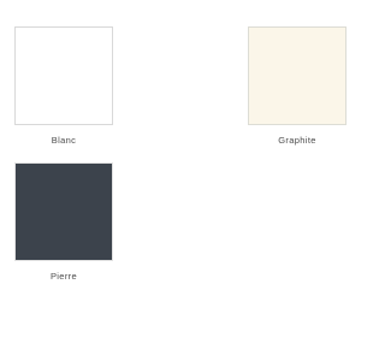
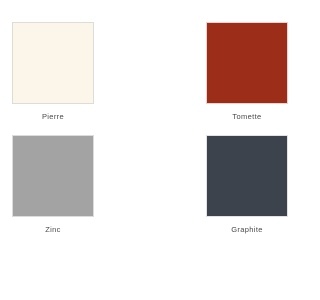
- Blanc
- Graphite
+ Pierre
+ Tomette
+ Zinc
- Pierre
+ Graphite
